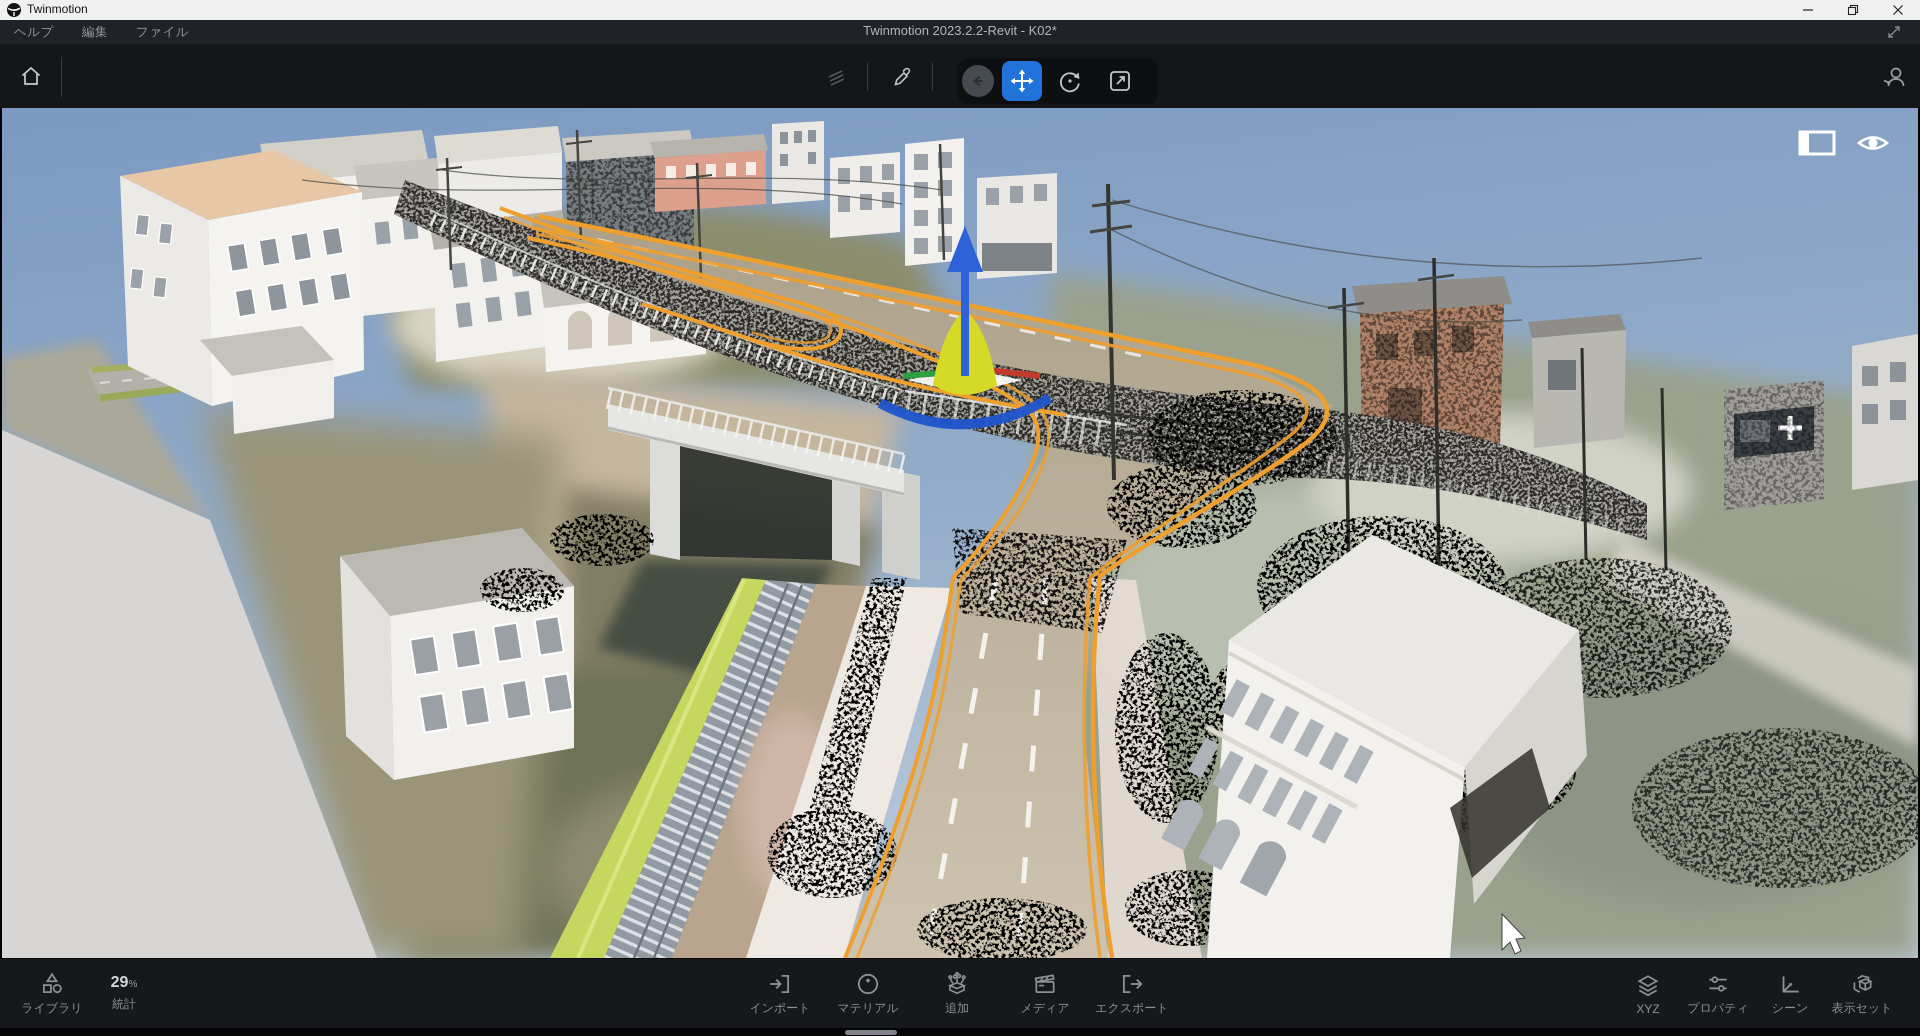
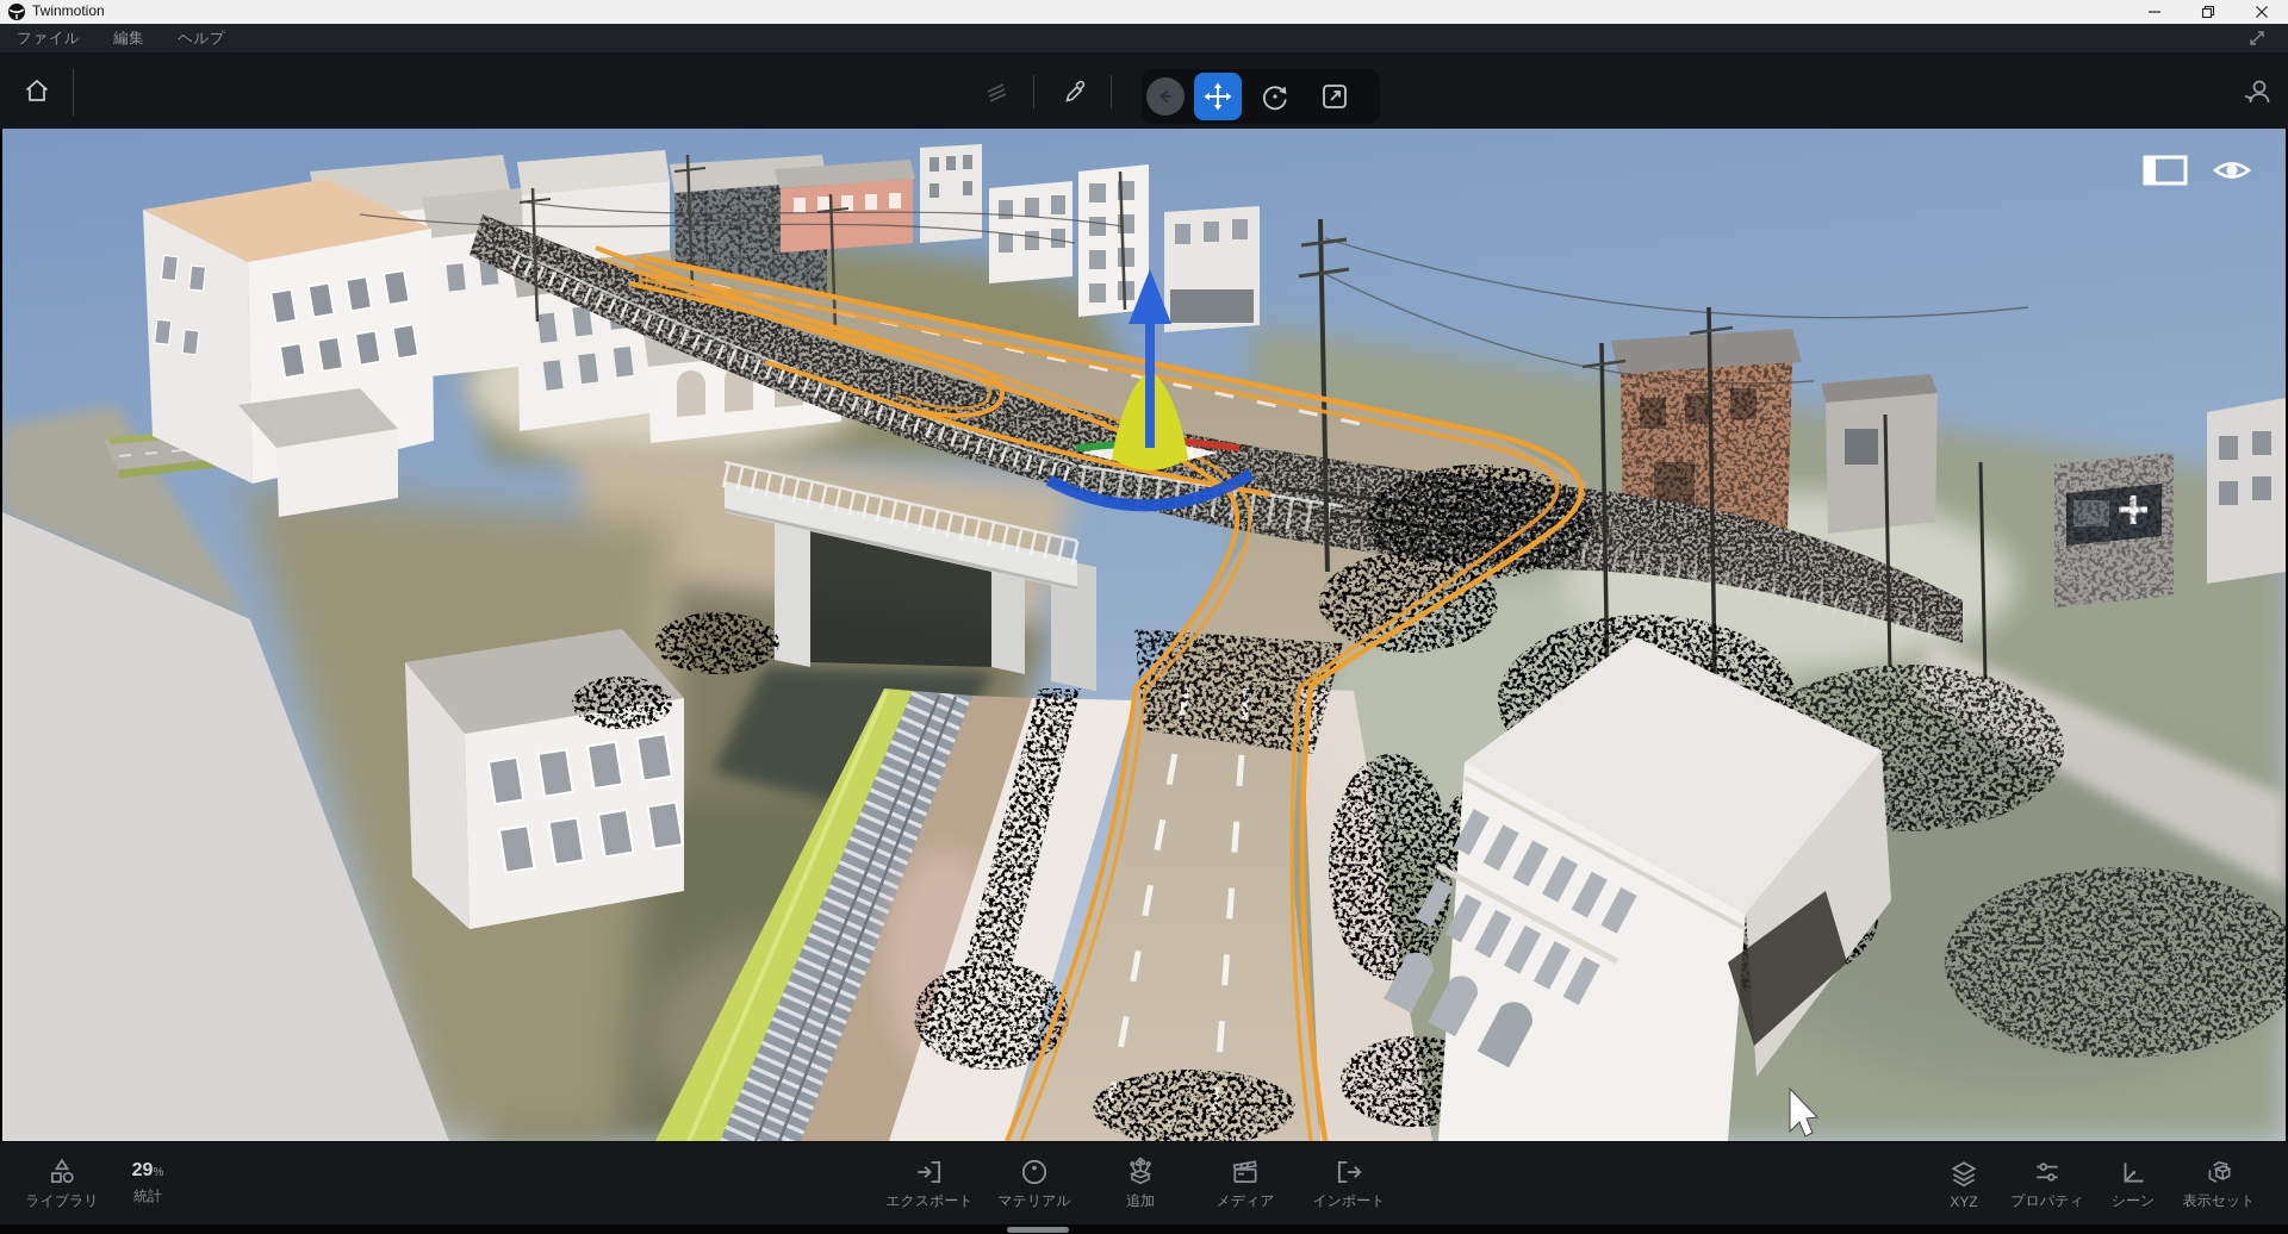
  Twinmotion
- ヘルプ
+ ファイル
  編集
- ファイル
+ ヘルプ
- Twinmotion 2023.2.2-Revit - K02*
  ライブラリ
  29%
  統計
- インポート
+ エクスポート
  マテリアル
  追加
  メディア
- エクスポート
+ インポート
  XYZ
  プロパティ
  シーン
  表示セット
